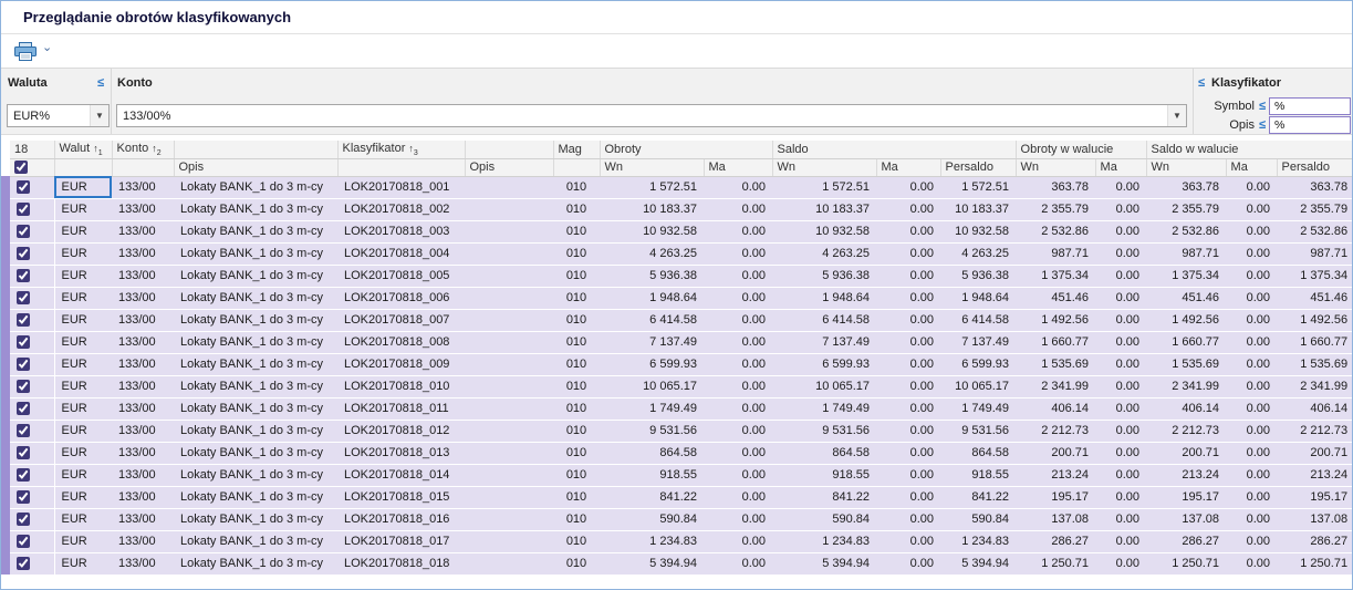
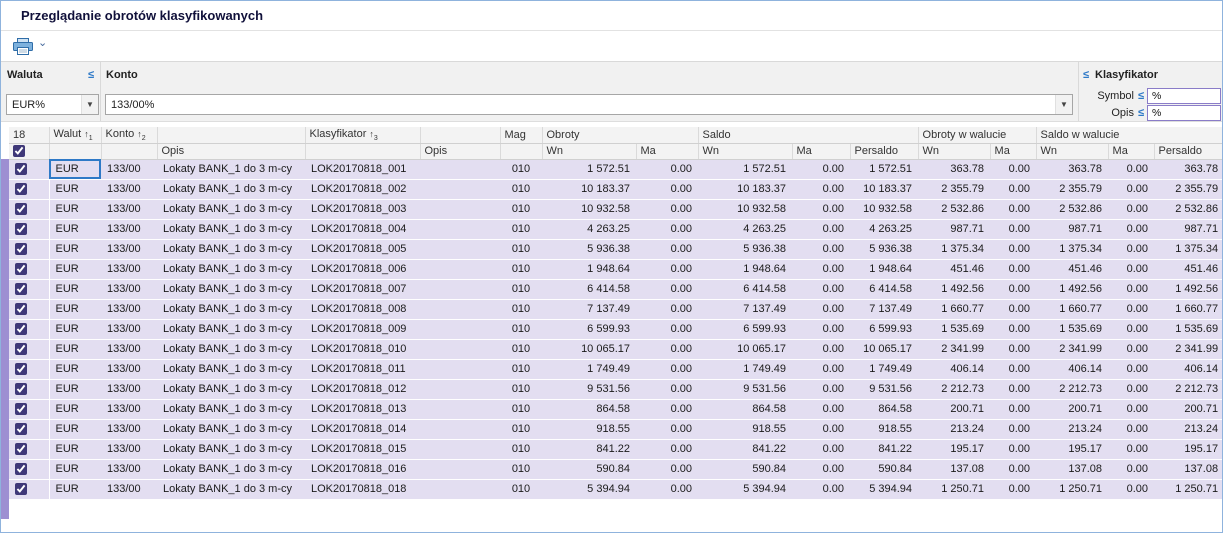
  Przeglądanie obrotów klasyfikowanych
  ⌄
  Waluta
  ≤
  EUR%
  ▼
  Konto
  133/00%
  ▼
  ≤
  Klasyfikator
  Symbol
  ≤
  %
  Opis
  ≤
  %
  18	Walut ↑	Konto ↑		Klasyfikator ↑		Mag	Obroty	Saldo	Obroty w walucie	Saldo w walucie
  			Opis		Opis		Wn	Ma	Wn	Ma	Persaldo	Wn	Ma	Wn	Ma	Persaldo
  	EUR	133/00	Lokaty BANK_1 do 3 m-cy	LOK20170818_001		010	1 572.51	0.00	1 572.51	0.00	1 572.51	363.78	0.00	363.78	0.00	363.78
  	EUR	133/00	Lokaty BANK_1 do 3 m-cy	LOK20170818_002		010	10 183.37	0.00	10 183.37	0.00	10 183.37	2 355.79	0.00	2 355.79	0.00	2 355.79
  	EUR	133/00	Lokaty BANK_1 do 3 m-cy	LOK20170818_003		010	10 932.58	0.00	10 932.58	0.00	10 932.58	2 532.86	0.00	2 532.86	0.00	2 532.86
  	EUR	133/00	Lokaty BANK_1 do 3 m-cy	LOK20170818_004		010	4 263.25	0.00	4 263.25	0.00	4 263.25	987.71	0.00	987.71	0.00	987.71
  	EUR	133/00	Lokaty BANK_1 do 3 m-cy	LOK20170818_005		010	5 936.38	0.00	5 936.38	0.00	5 936.38	1 375.34	0.00	1 375.34	0.00	1 375.34
  	EUR	133/00	Lokaty BANK_1 do 3 m-cy	LOK20170818_006		010	1 948.64	0.00	1 948.64	0.00	1 948.64	451.46	0.00	451.46	0.00	451.46
  	EUR	133/00	Lokaty BANK_1 do 3 m-cy	LOK20170818_007		010	6 414.58	0.00	6 414.58	0.00	6 414.58	1 492.56	0.00	1 492.56	0.00	1 492.56
  	EUR	133/00	Lokaty BANK_1 do 3 m-cy	LOK20170818_008		010	7 137.49	0.00	7 137.49	0.00	7 137.49	1 660.77	0.00	1 660.77	0.00	1 660.77
  	EUR	133/00	Lokaty BANK_1 do 3 m-cy	LOK20170818_009		010	6 599.93	0.00	6 599.93	0.00	6 599.93	1 535.69	0.00	1 535.69	0.00	1 535.69
  	EUR	133/00	Lokaty BANK_1 do 3 m-cy	LOK20170818_010		010	10 065.17	0.00	10 065.17	0.00	10 065.17	2 341.99	0.00	2 341.99	0.00	2 341.99
  	EUR	133/00	Lokaty BANK_1 do 3 m-cy	LOK20170818_011		010	1 749.49	0.00	1 749.49	0.00	1 749.49	406.14	0.00	406.14	0.00	406.14
  	EUR	133/00	Lokaty BANK_1 do 3 m-cy	LOK20170818_012		010	9 531.56	0.00	9 531.56	0.00	9 531.56	2 212.73	0.00	2 212.73	0.00	2 212.73
  	EUR	133/00	Lokaty BANK_1 do 3 m-cy	LOK20170818_013		010	864.58	0.00	864.58	0.00	864.58	200.71	0.00	200.71	0.00	200.71
  	EUR	133/00	Lokaty BANK_1 do 3 m-cy	LOK20170818_014		010	918.55	0.00	918.55	0.00	918.55	213.24	0.00	213.24	0.00	213.24
  	EUR	133/00	Lokaty BANK_1 do 3 m-cy	LOK20170818_015		010	841.22	0.00	841.22	0.00	841.22	195.17	0.00	195.17	0.00	195.17
  	EUR	133/00	Lokaty BANK_1 do 3 m-cy	LOK20170818_016		010	590.84	0.00	590.84	0.00	590.84	137.08	0.00	137.08	0.00	137.08
- 	EUR	133/00	Lokaty BANK_1 do 3 m-cy	LOK20170818_017		010	1 234.83	0.00	1 234.83	0.00	1 234.83	286.27	0.00	286.27	0.00	286.27
  	EUR	133/00	Lokaty BANK_1 do 3 m-cy	LOK20170818_018		010	5 394.94	0.00	5 394.94	0.00	5 394.94	1 250.71	0.00	1 250.71	0.00	1 250.71
